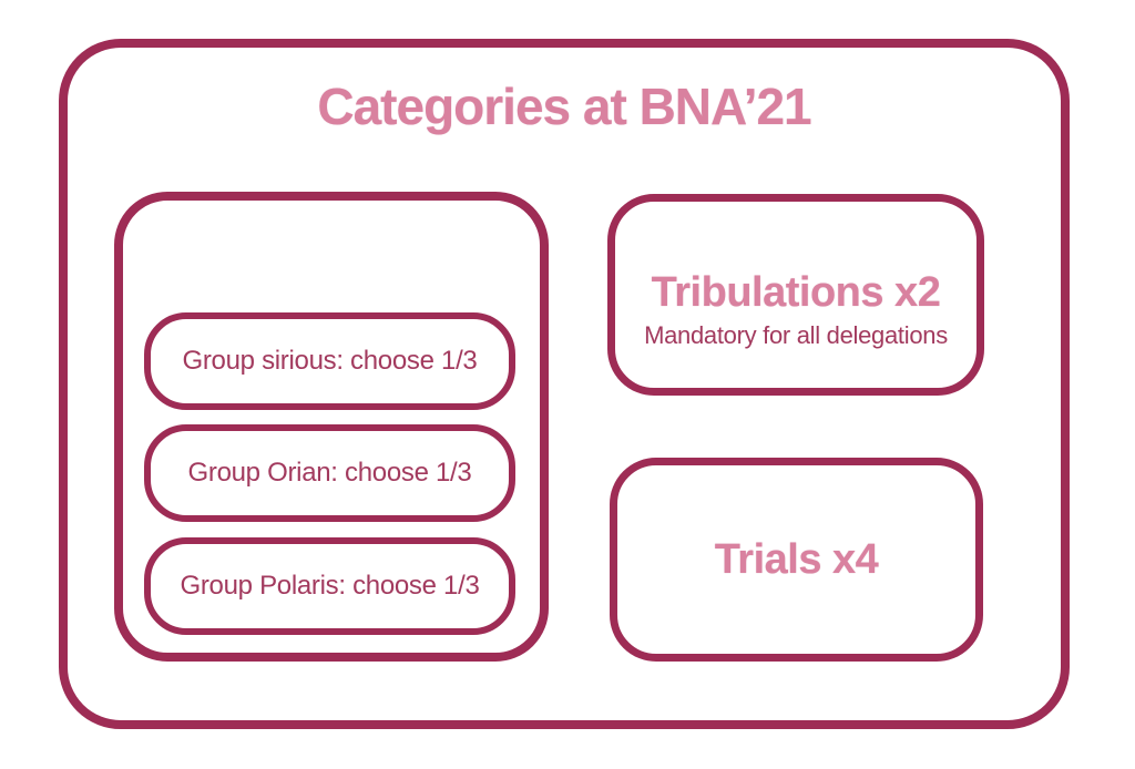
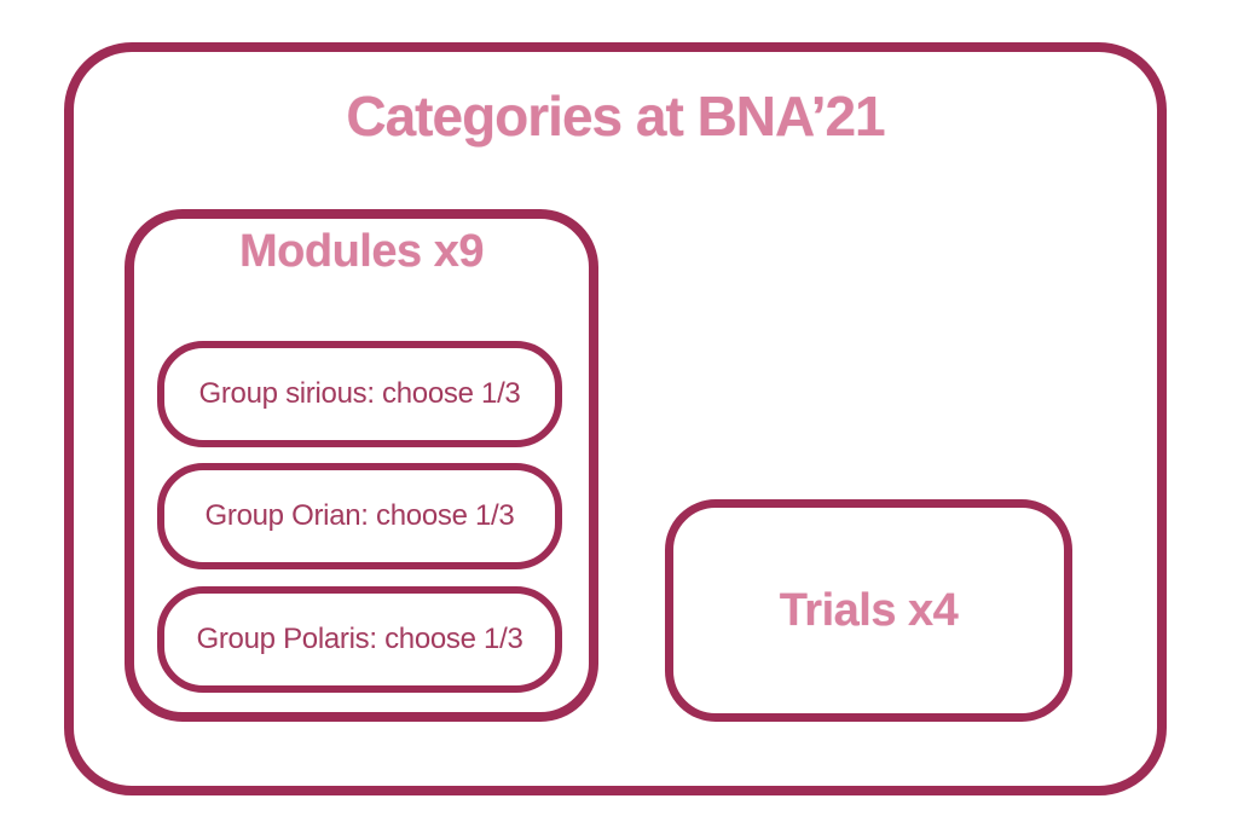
  Categories at BNA’21
+ Modules x9
  Group sirious: choose 1/3
  Group Orian: choose 1/3
  Group Polaris: choose 1/3
- Tribulations x2
- Mandatory for all delegations
  Trials x4
